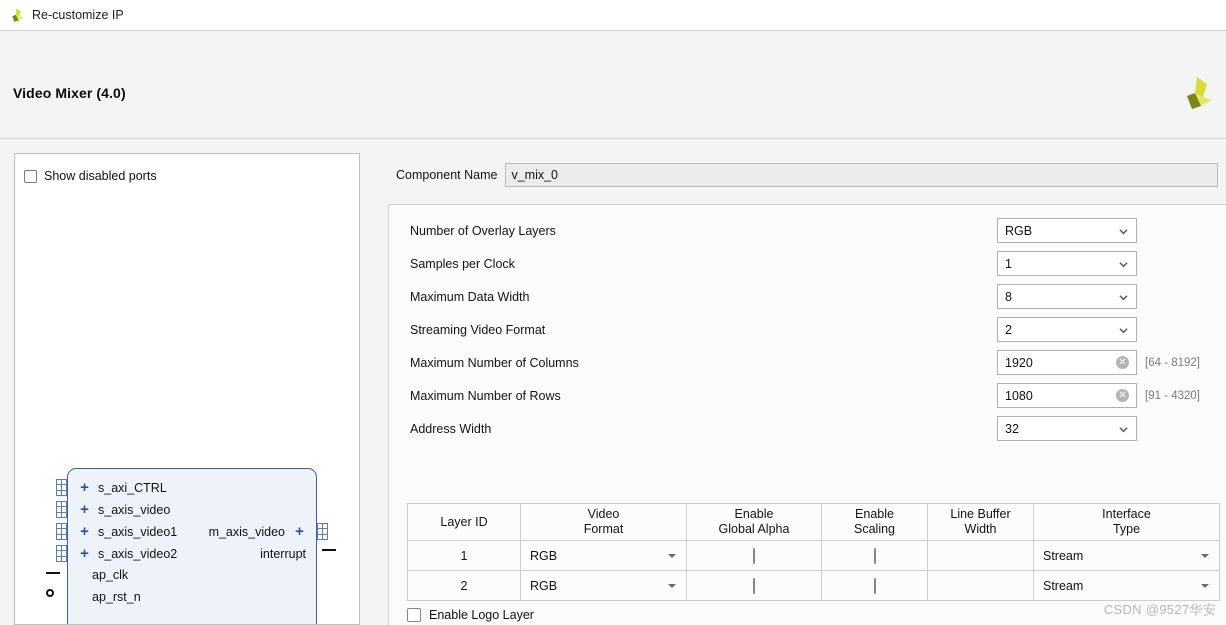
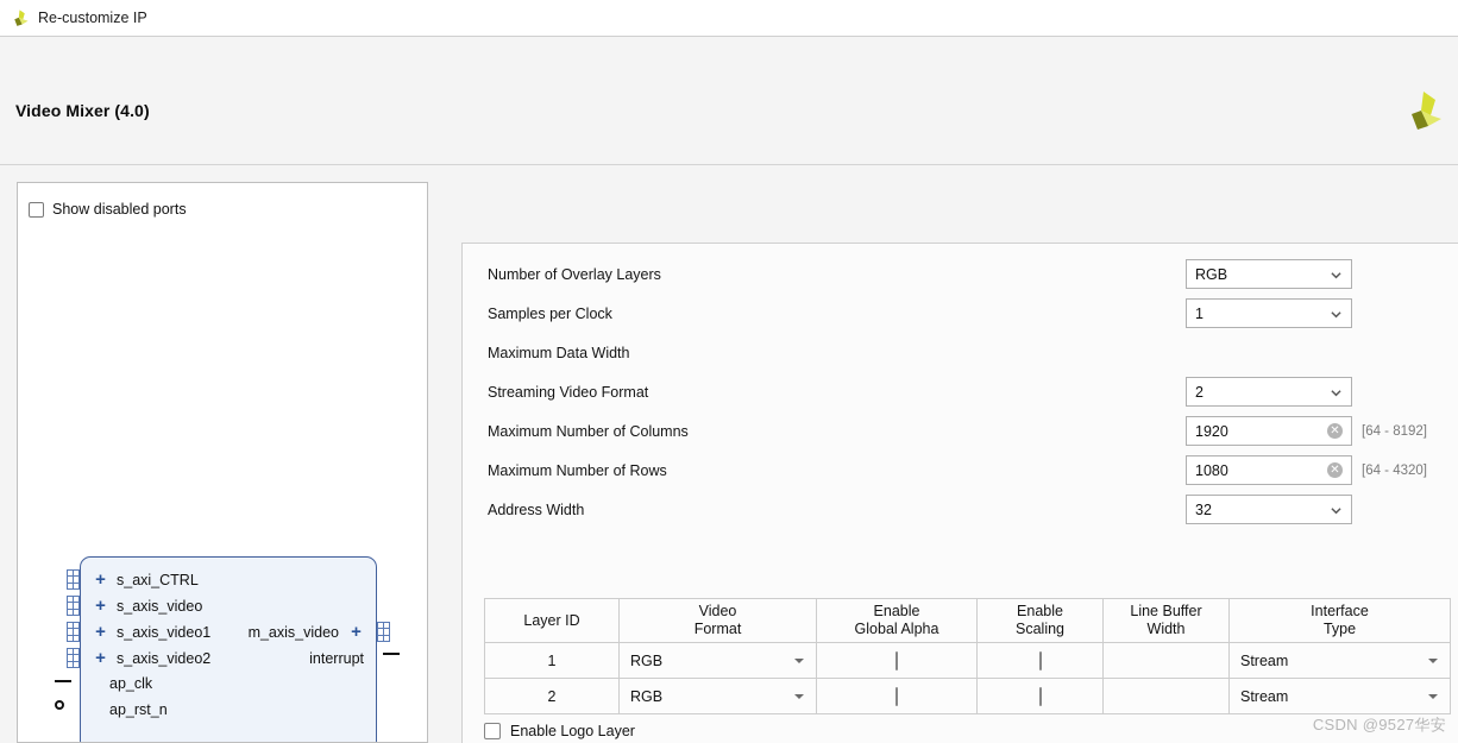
  Re-customize IP
  Video Mixer (4.0)
  Show disabled ports
  +
  s_axi_CTRL
  +
  s_axis_video
  +
  s_axis_video1
  +
  s_axis_video2
  ap_clk
  ap_rst_n
  m_axis_video
  +
  interrupt
- Component Name
- v_mix_0
  Number of Overlay Layers
  RGB
  Samples per Clock
  1
  Maximum Data Width
- 8
  Streaming Video Format
  2
  Maximum Number of Columns
  1920
  ✕
  [64 - 8192]
  Maximum Number of Rows
  1080
  ✕
- [91 - 4320]
+ [64 - 4320]
  Address Width
  32
  Layer ID	Video Format	Enable Global Alpha	Enable Scaling	Line Buffer Width	Interface Type
  1	RGB				Stream
  2	RGB				Stream
  Enable Logo Layer
  CSDN @9527华安
